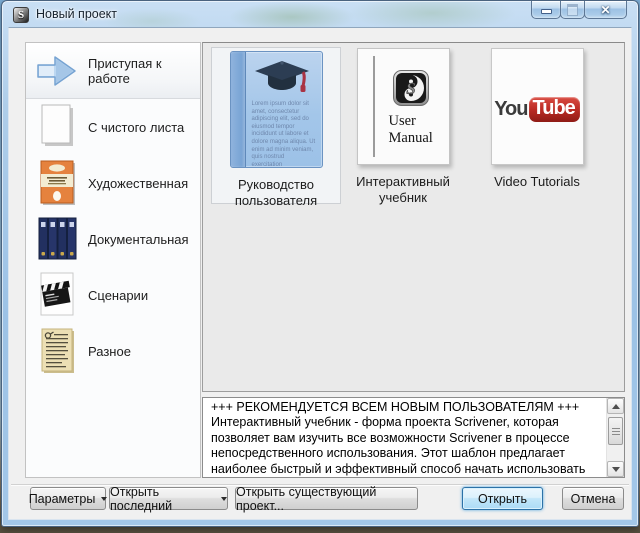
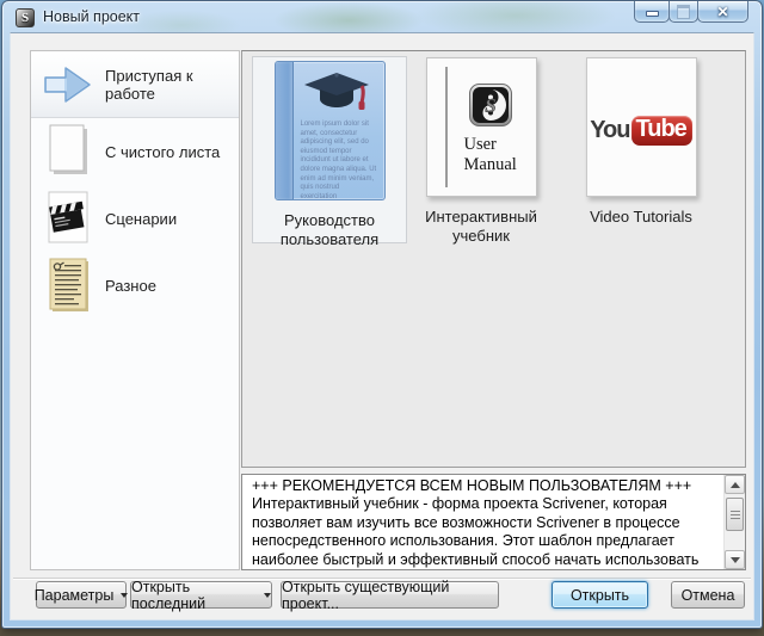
  S
  Новый проект
  ✕
  Приступая к работе
  С чистого листа
- Художественная
- Документальная
  Сценарии
  Разное
  Руководство пользователя
  S
  User Manual
  Интерактивный учебник
  You
  Tube
  Video Tutorials
  +++ РЕКОМЕНДУЕТСЯ ВСЕМ НОВЫМ ПОЛЬЗОВАТЕЛЯМ +++
  Интерактивный учебник - форма проекта Scrivener, которая позволяет вам изучить все возможности Scrivener в процессе непосредственного использования. Этот шаблон предлагает наиболее быстрый и эффективный способ начать использовать
  Параметры
  Открыть последний
  Открыть существующий проект...
  Открыть
  Отмена
